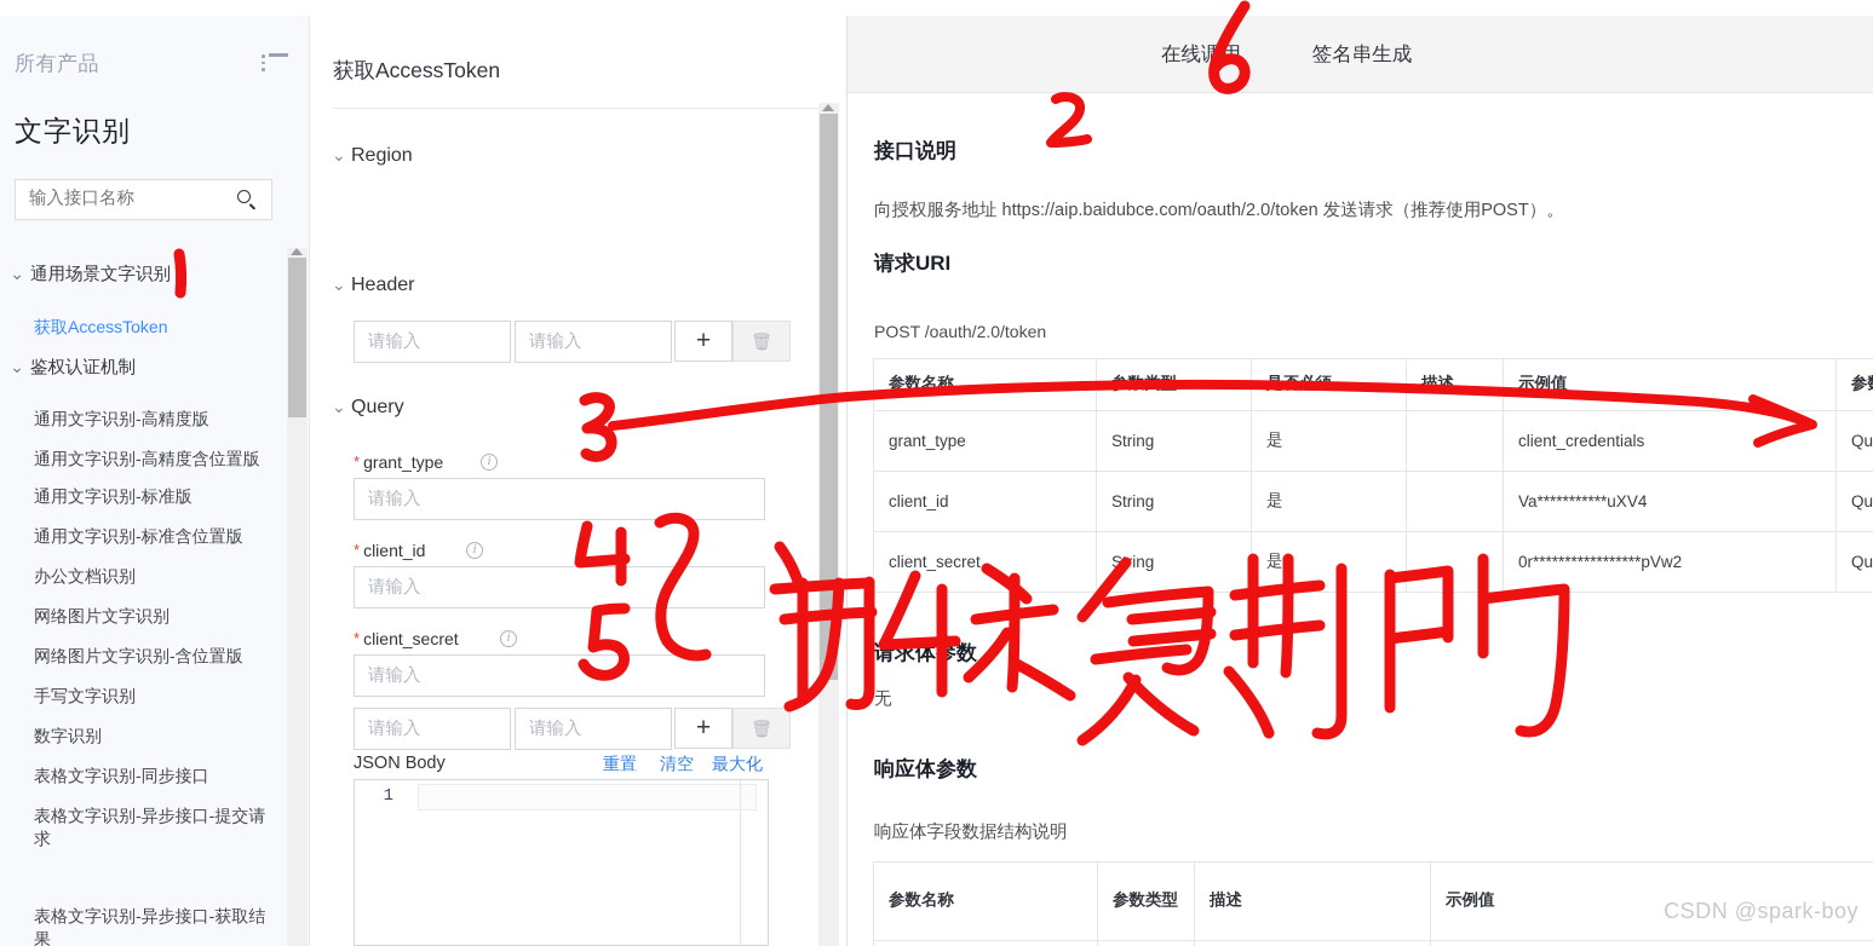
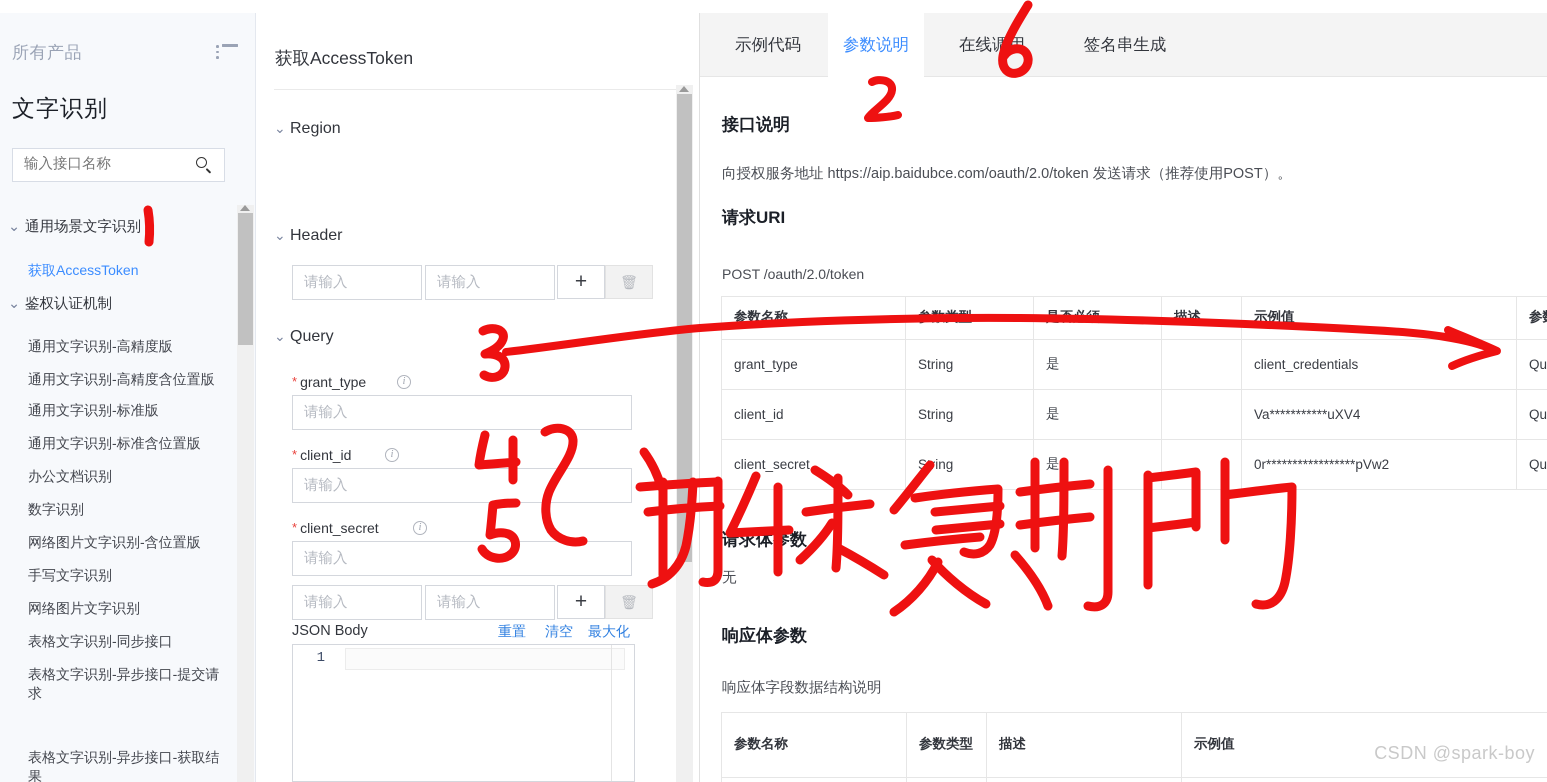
  所有产品
  文字识别
  输入接口名称
  ⌄ 通用场景文字识别
  获取AccessToken
  ⌄ 鉴权认证机制
  通用文字识别-高精度版
  通用文字识别-高精度含位置版
  通用文字识别-标准版
  通用文字识别-标准含位置版
  办公文档识别
- 网络图片文字识别
+ 数字识别
  网络图片文字识别-含位置版
  手写文字识别
- 数字识别
+ 网络图片文字识别
  表格文字识别-同步接口
  表格文字识别-异步接口-提交请求
  表格文字识别-异步接口-获取结果
  获取AccessToken
  ⌄ Region
  ⌄ Header
  请输入
  请输入
  +
  🗑
  ⌄ Query
  * grant_type
  i
  请输入
  * client_id
  i
  请输入
  * client_secret
  i
  请输入
  请输入
  请输入
  +
  🗑
  JSON Body
  重置
  清空
  最大化
  1
+ 示例代码
+ 参数说明
  在线调
  签名串生成
  接口说明
  向授权服务地址 https://aip.baidubce.com/oauth/2.0/token 发送请求（推荐使用POST）。
  请求URI
  POST /oauth/2.0/token
  grant_type	String	是		client_credentials	Qu
  client_id	String	是		Va***********uXV4	Qu
  client_secret	Sing	是		0r*****************pVw2	Qu
  请求体数
  无
  响应体参数
  响应体字段数据结构说明
  参数名称	参数类型	描述	示例值
  CSDN @spark-boy
